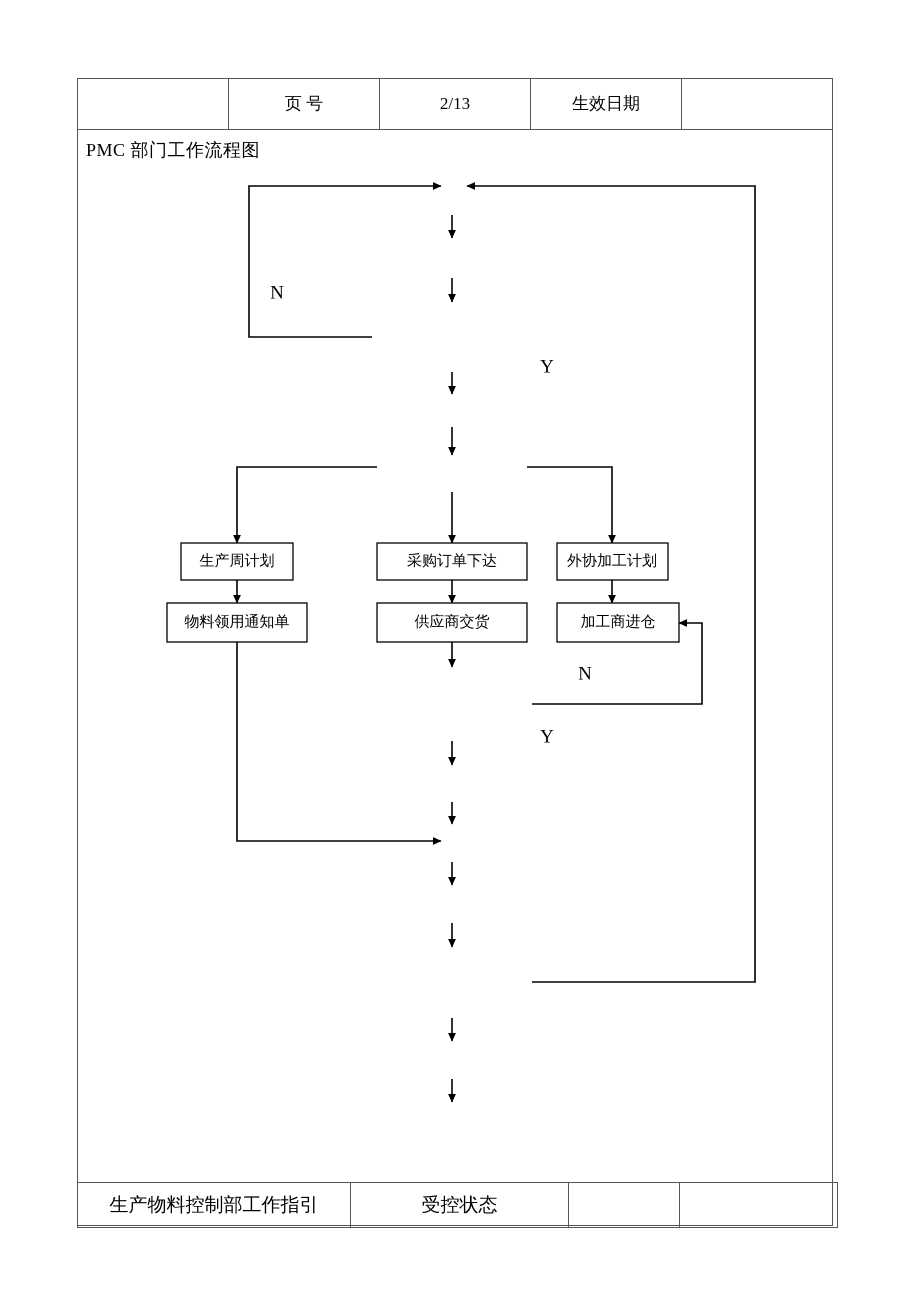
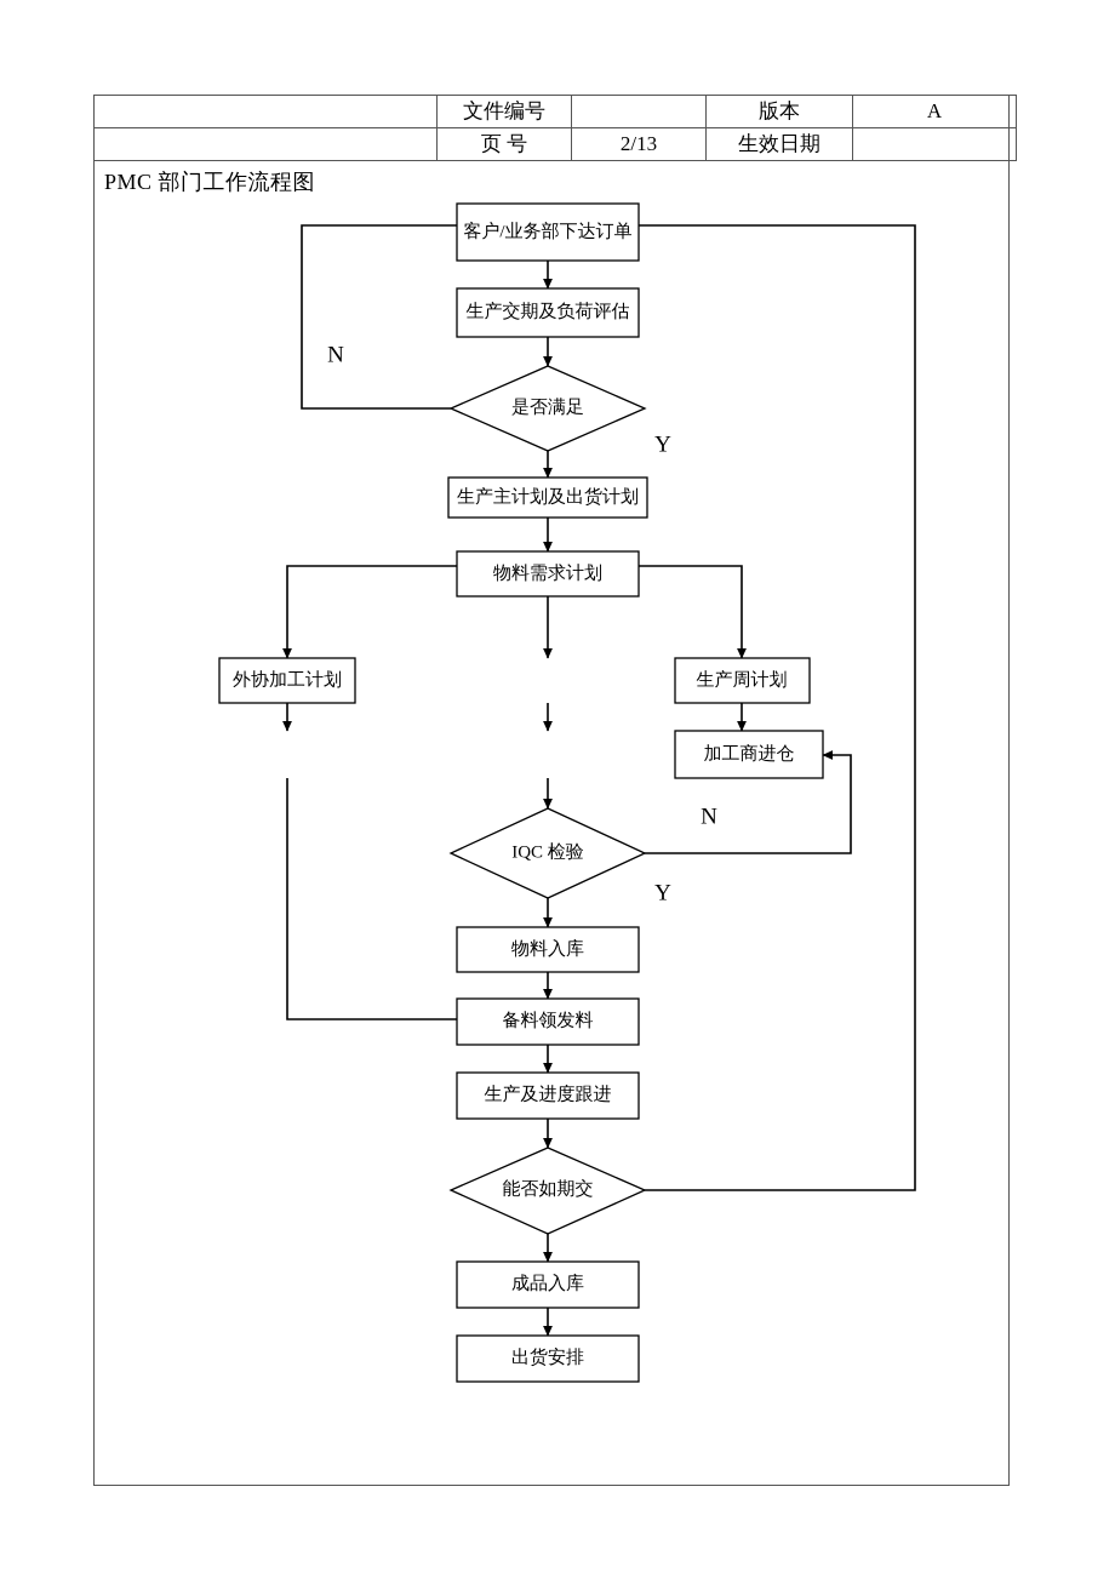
+ 	文件编号		版本	A
  	页 号	2/13	生效日期
  PMC 部门工作流程图
+ 客户/业务部下达订单
+ 生产交期及负荷评估
+ 是否满足
+ 生产主计划及出货计划
+ 物料需求计划
- 生产周计划
+ 外协加工计划
- 物料领用通知单
- 采购订单下达
- 供应商交货
- 外协加工计划
+ 生产周计划
  加工商进仓
+ IQC 检验
+ 物料入库
+ 备料领发料
+ 生产及进度跟进
+ 能否如期交
+ 成品入库
+ 出货安排
  N
  Y
  N
  Y
- 生产物料控制部工作指引	受控状态
